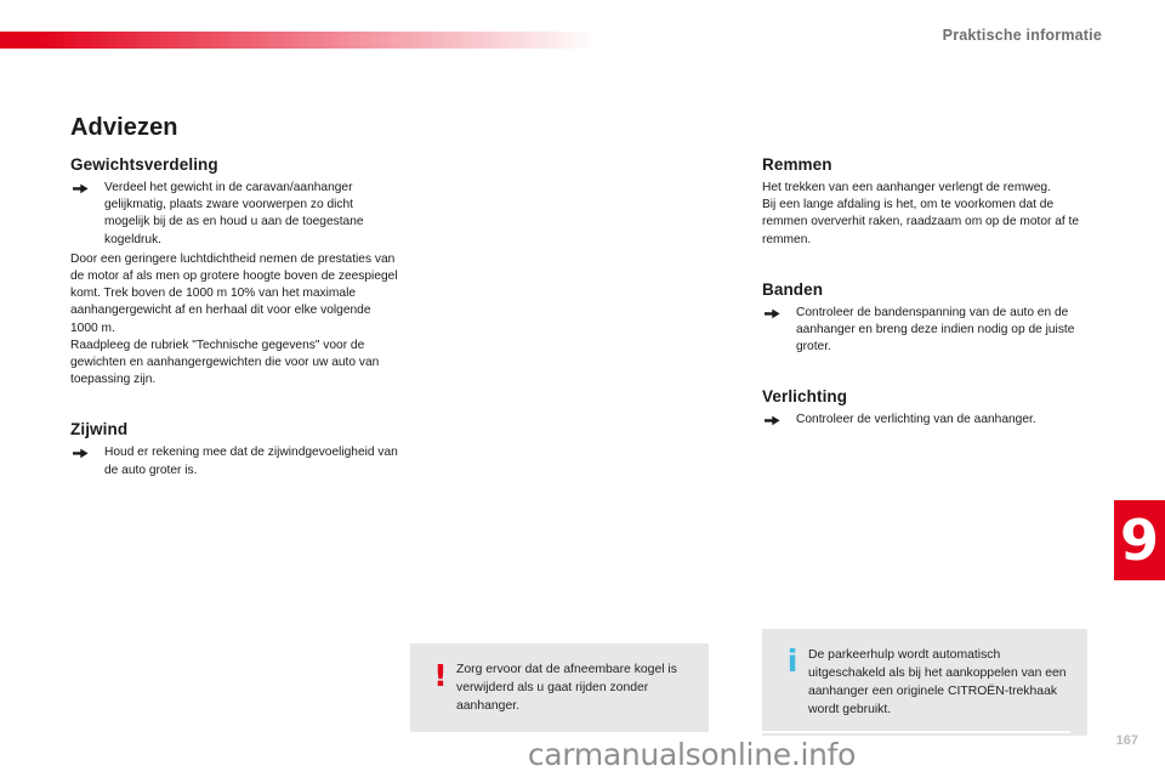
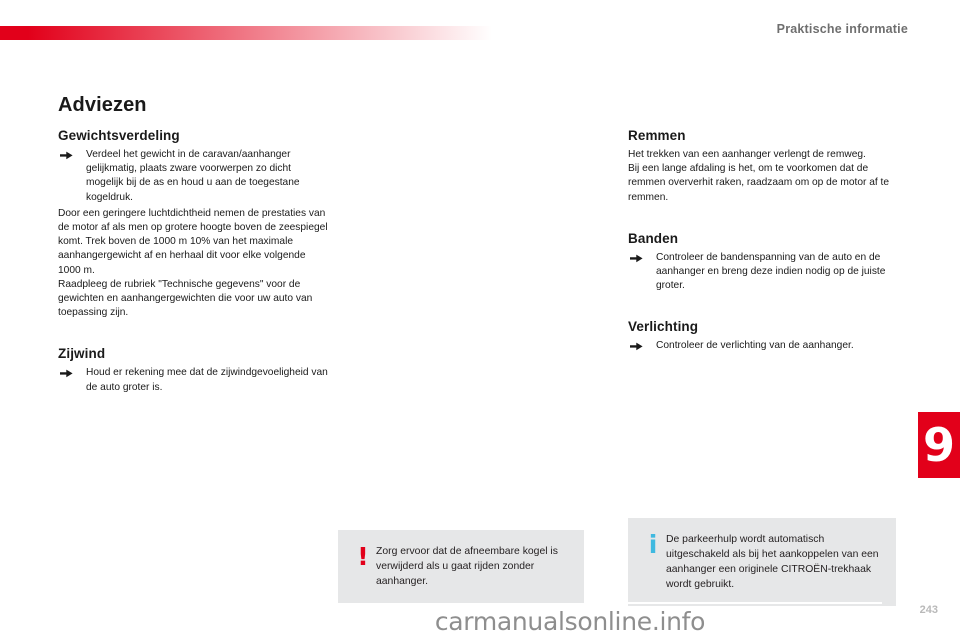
  Praktische informatie
  9
  Adviezen
  Gewichtsverdeling
  Verdeel het gewicht in de caravan/aanhanger gelijkmatig, plaats zware voorwerpen zo dicht mogelijk bij de as en houd u aan de toegestane kogeldruk.
  Door een geringere luchtdichtheid nemen de prestaties van de motor af als men op grotere hoogte boven de zeespiegel komt. Trek boven de 1000 m 10% van het maximale aanhangergewicht af en herhaal dit voor elke volgende 1000 m.
  Raadpleeg de rubriek "Technische gegevens" voor de gewichten en aanhangergewichten die voor uw auto van toepassing zijn.
  Zijwind
  Houd er rekening mee dat de zijwindgevoeligheid van de auto groter is.
  Remmen
  Het trekken van een aanhanger verlengt de remweg.
  Bij een lange afdaling is het, om te voorkomen dat de remmen oververhit raken, raadzaam om op de motor af te remmen.
  Banden
  Controleer de bandenspanning van de auto en de aanhanger en breng deze indien nodig op de juiste groter.
  Verlichting
  Controleer de verlichting van de aanhanger.
  !
  Zorg ervoor dat de afneembare kogel is verwijderd als u gaat rijden zonder aanhanger.
  i
  De parkeerhulp wordt automatisch uitgeschakeld als bij het aankoppelen van een aanhanger een originele CITROËN-trekhaak wordt gebruikt.
- 167
+ 243
  carmanualsonline.info
